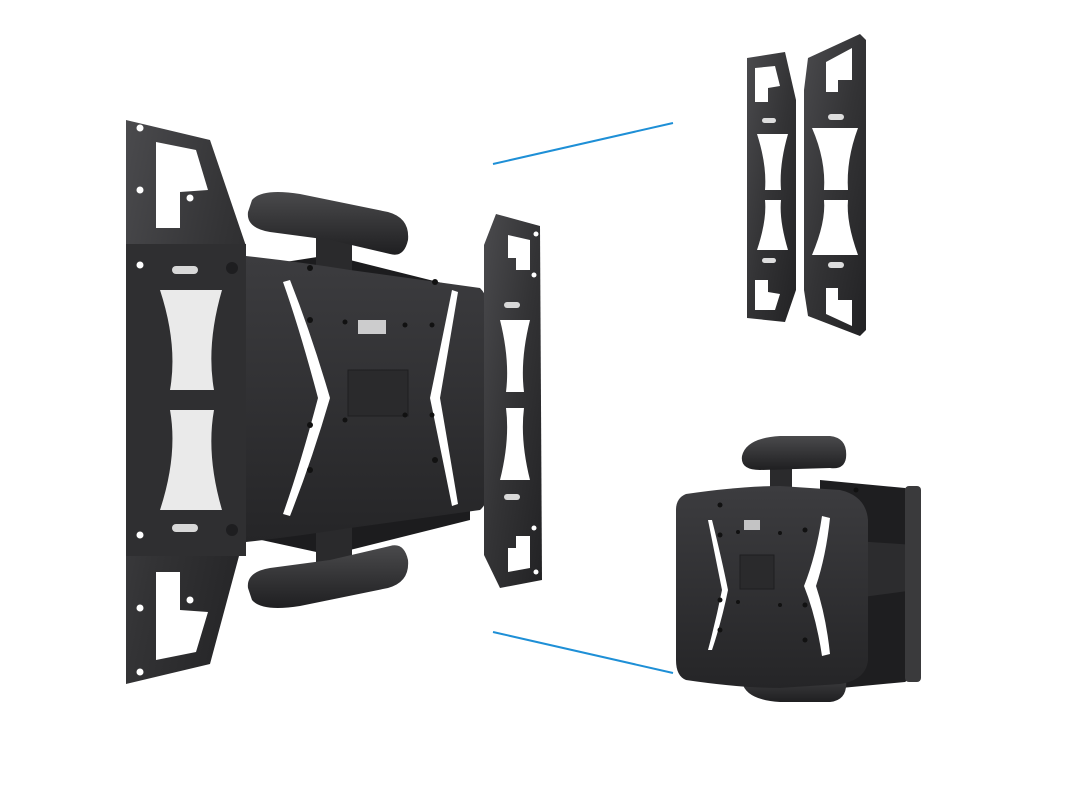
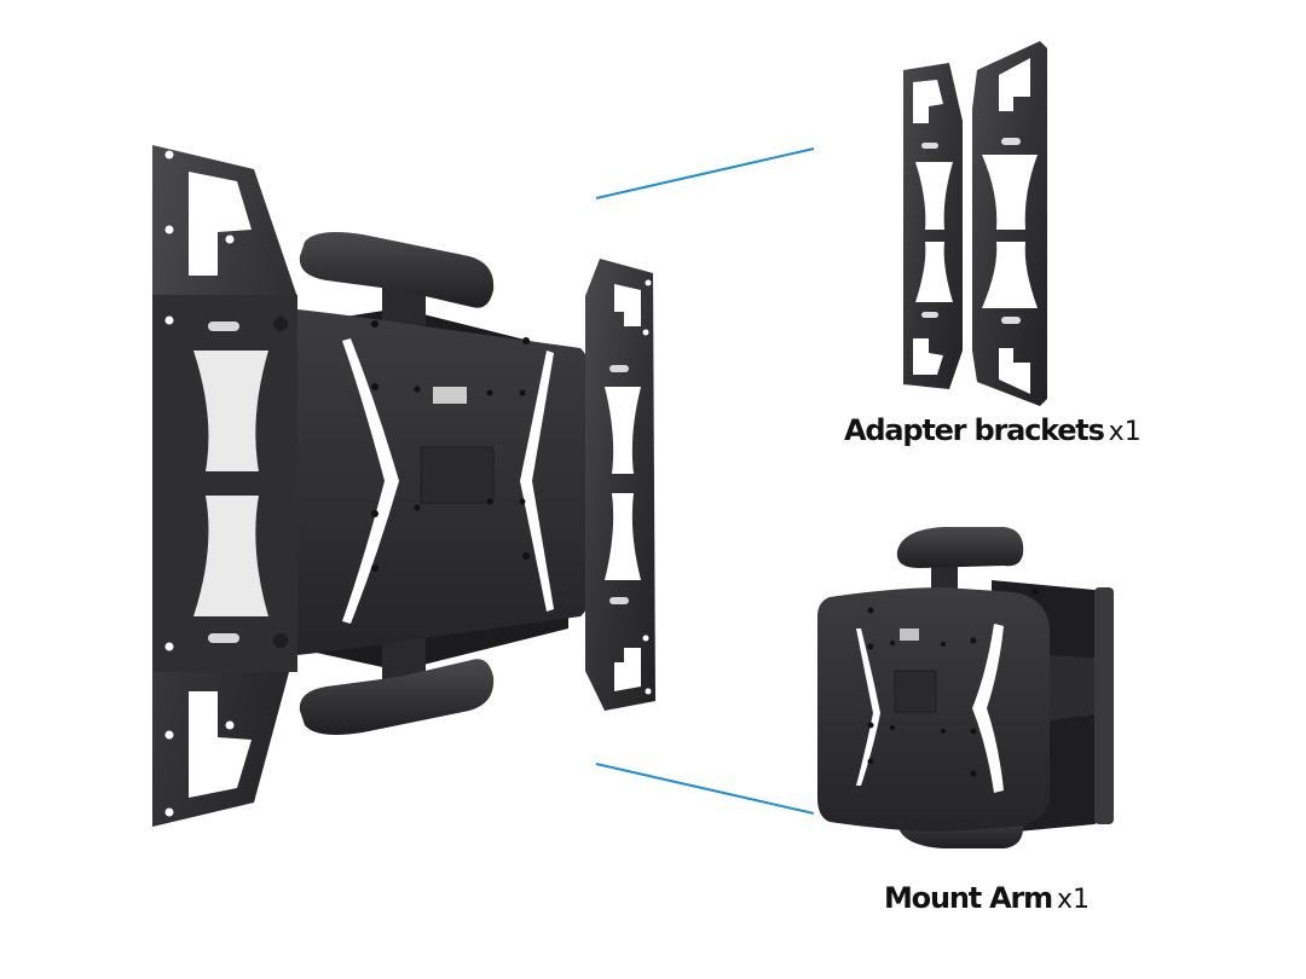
+ Adapter brackets x1
+ Mount Arm x1
